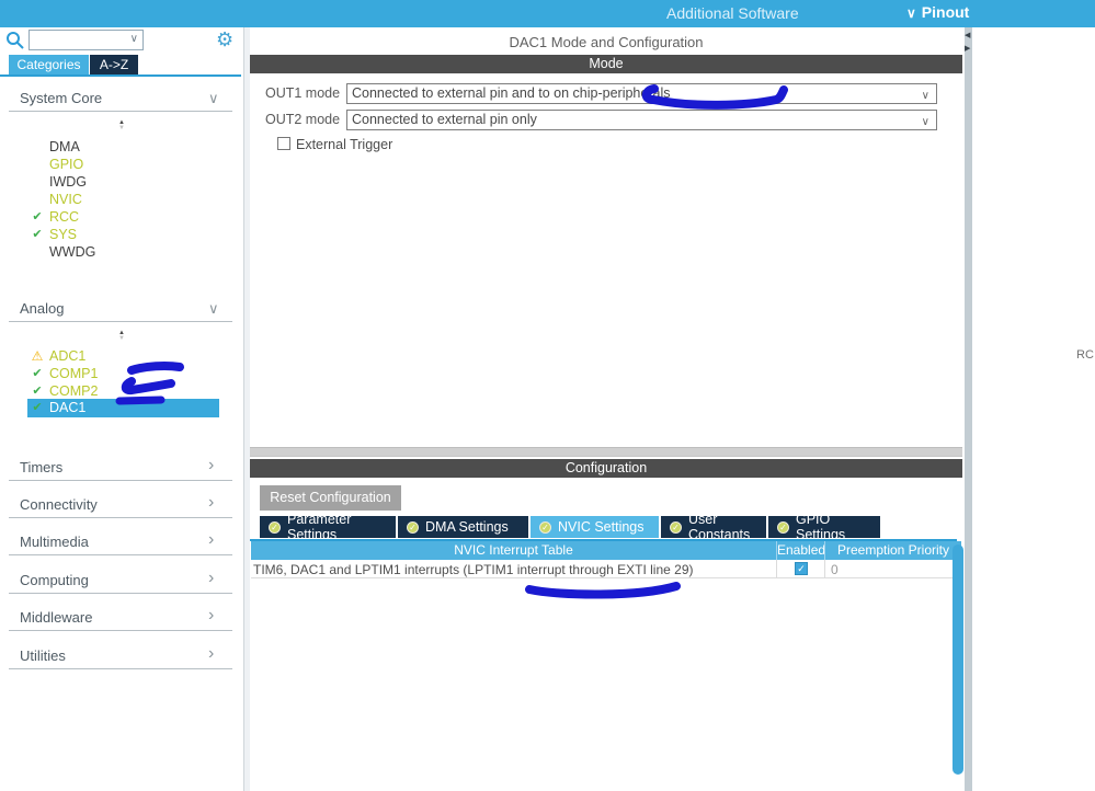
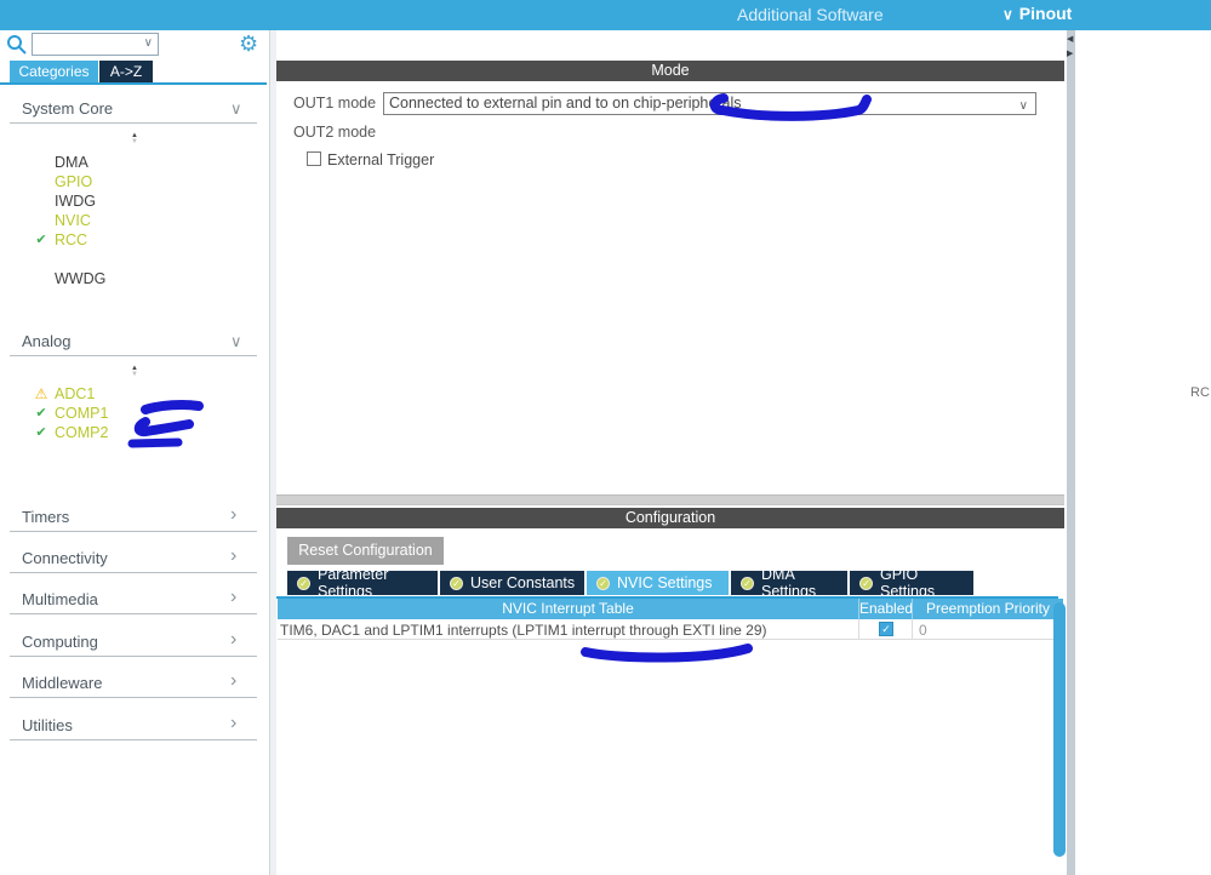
  Additional Software
  Pinout
  Categories
  A->Z
  System Core
  DMA
  GPIO
  IWDG
  NVIC
  RCC
- SYS
  WWDG
  Analog
  ADC1
  COMP1
  COMP2
- DAC1
  Timers
  Connectivity
  Multimedia
  Computing
  Middleware
  Utilities
- DAC1 Mode and Configuration
  Mode
  OUT1 mode
  Connected to external pin and to on chip-periphals
  OUT2 mode
- Connected to external pin only
  External Trigger
  Configuration
  Reset Configuration
  Parameter Settings
- DMA Settings
+ User Constants
  NVIC Settings
- User Constants
+ DMA Settings
  GPIO Settings
  NVIC Interrupt Table
  Enabled
  Preemption Priority
  TIM6, DAC1 and LPTIM1 interrupts (LPTIM1 interrupt through EXTI line 29)
  0
  RC
